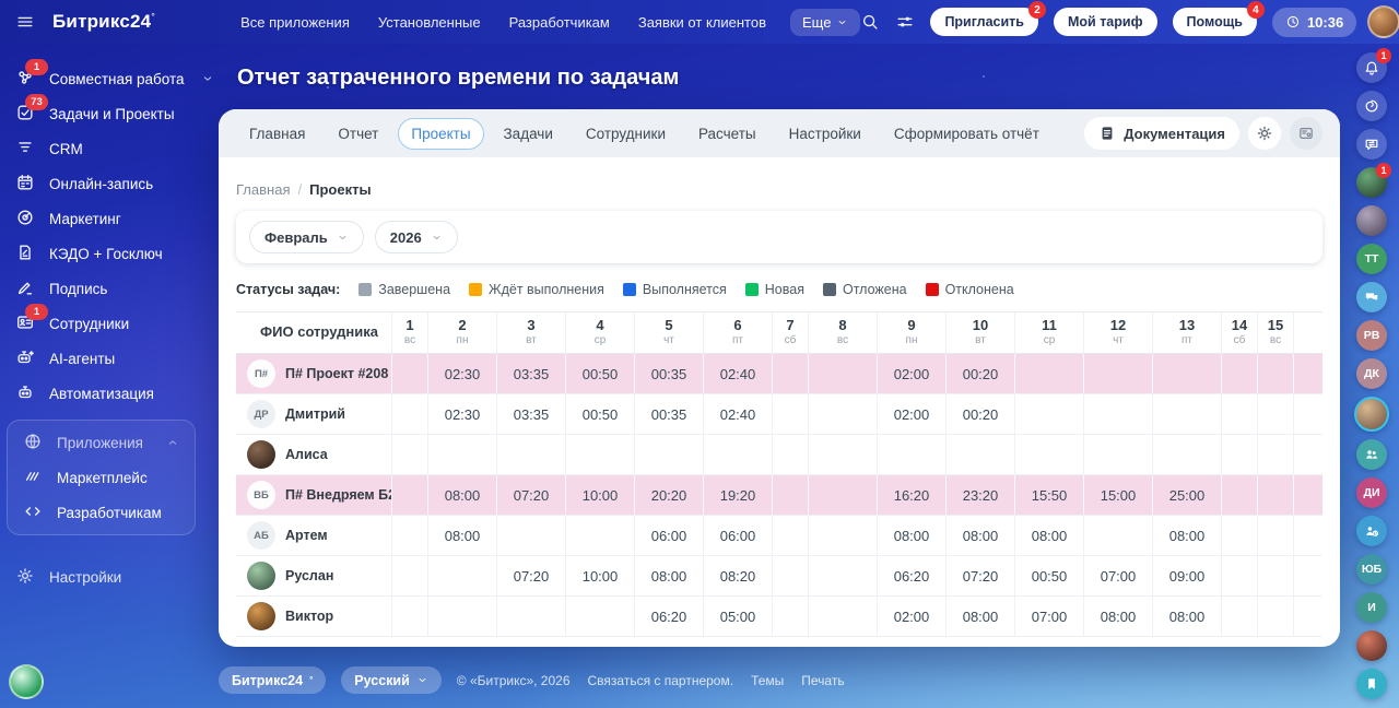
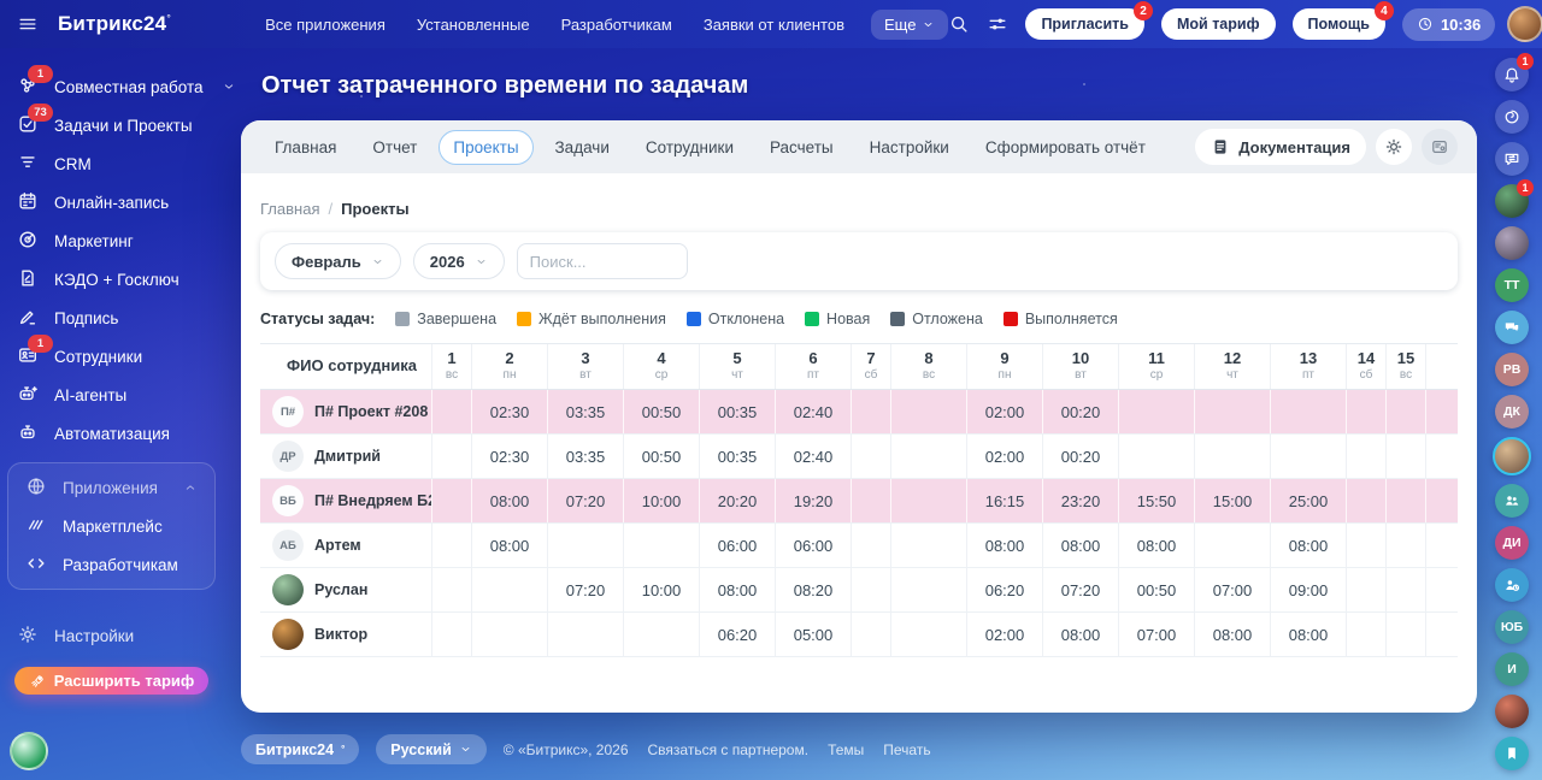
  Битрикс24°
  Все приложения
  Установленные
  Разработчикам
  Заявки от клиентов
  Еще
  Пригласить
  2
  Мой тариф
  Помощь
  4
  10:36
  1
  Совместная работа
  73
  Задачи и Проекты
  CRM
  Онлайн-запись
  Маркетинг
  КЭДО + Госключ
  Подпись
  1
  Сотрудники
  AI-агенты
  Автоматизация
  Приложения
  Маркетплейс
  Разработчикам
  Настройки
+ Расширить тариф
  Отчет затраченного времени по задачам
  Главная
  Отчет
  Проекты
  Задачи
  Сотрудники
  Расчеты
  Настройки
  Сформировать отчёт
  Документация
  Главная
  /
  Проекты
  Февраль
  2026
+ Поиск...
  Статусы задач:
  Завершена
  Ждёт выполнения
- Выполняется
+ Отклонена
  Новая
  Отложена
- Отклонена
+ Выполняется
  ФИО сотрудника
  1
  вс
  2
  пн
  3
  вт
  4
  ср
  5
  чт
  6
  пт
  7
  сб
  8
  вс
  9
  пн
  10
  вт
  11
  ср
  12
  чт
  13
  пт
  14
  сб
  15
  вс
  П#
  П# Проект #208
  02:30
  03:35
  00:50
  00:35
  02:40
  02:00
  00:20
  ДР
  Дмитрий
  02:30
  03:35
  00:50
  00:35
  02:40
  02:00
  00:20
- Алиса
  ВБ
  П# Внедряем Б
  08:00
  07:20
  10:00
  20:20
  19:20
- 16:20
+ 16:15
  23:20
  15:50
  15:00
  25:00
  АБ
  Артем
  08:00
  06:00
  06:00
  08:00
  08:00
  08:00
  08:00
  Руслан
  07:20
  10:00
  08:00
  08:20
  06:20
  07:20
  00:50
  07:00
  09:00
  Виктор
  06:20
  05:00
  02:00
  08:00
  07:00
  08:00
  08:00
  1
  1
  ТТ
  РВ
  ДК
  ДИ
  ЮБ
  И
  Битрикс24
  °
  Русский
  © «Битрикс», 2026
  Связаться с партнером.
  Темы
  Печать
